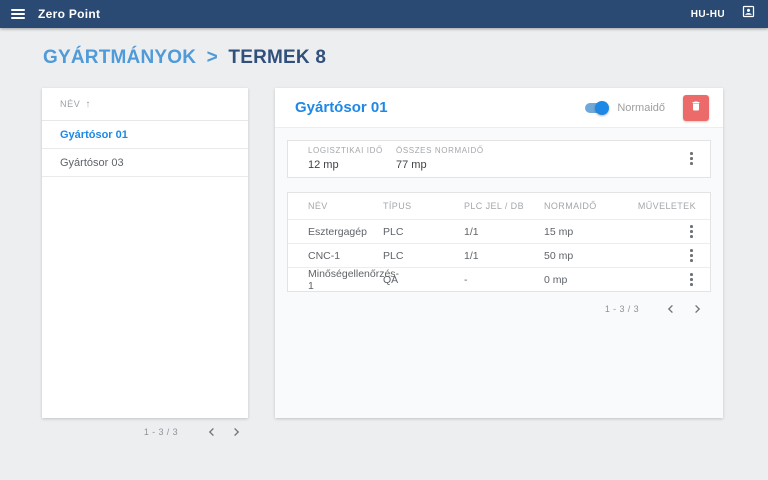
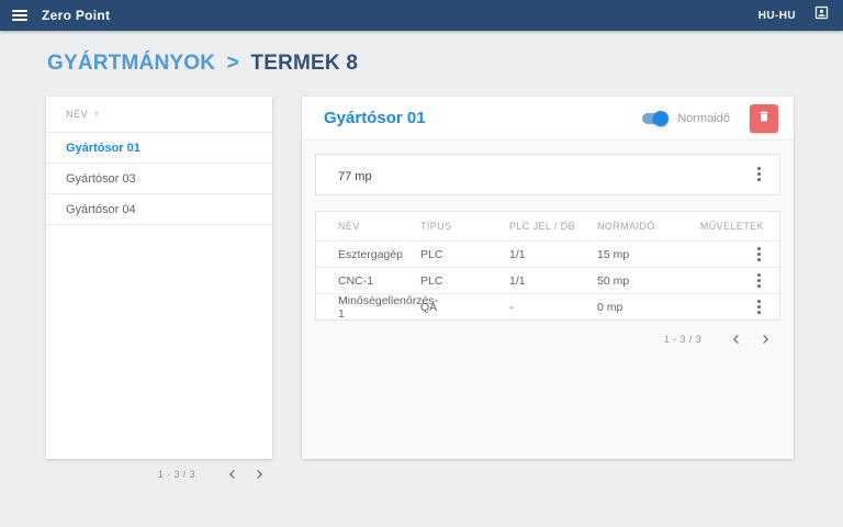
  Zero Point
  HU-HU
  GYÁRTMÁNYOK > TERMEK 8
  NÉV
  ↑
  Gyártósor 01
  Gyártósor 03
+ Gyártósor 04
  1 - 3 / 3
  Gyártósor 01
  Normaidő
- LOGISZTIKAI IDŐ
- 12 mp
- ÖSSZES NORMAIDŐ
  77 mp
  NÉV
  TÍPUS
  PLC JEL / DB
  NORMAIDŐ
  MŰVELETEK
  Esztergagép
  PLC
  1/1
  15 mp
  CNC-1
  PLC
  1/1
  50 mp
  Minőségellenőrz1
  QA
  -
  0 mp
  1 - 3 / 3
